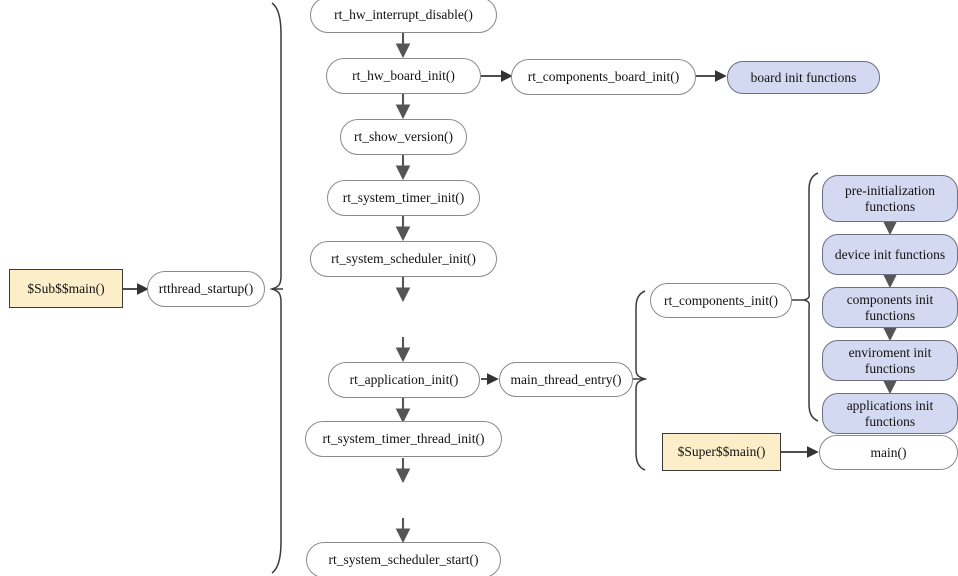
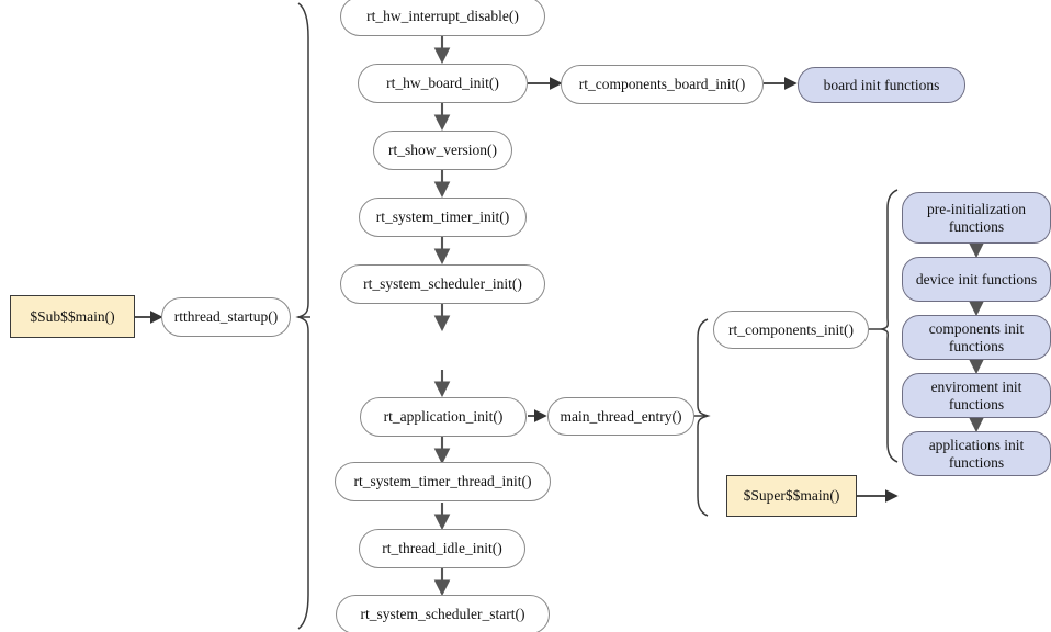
  $Sub$$main()
  rtthread_startup()
  rt_hw_interrupt_disable()
  rt_hw_board_init()
  rt_show_version()
  rt_system_timer_init()
  rt_system_scheduler_init()
  rt_application_init()
  rt_system_timer_thread_init()
+ rt_thread_idle_init()
  rt_system_scheduler_start()
  rt_components_board_init()
  board init functions
  main_thread_entry()
  rt_components_init()
  pre-initialization
  functions
  device init functions
  components init
  functions
  enviroment init
  functions
  applications init
  functions
  $Super$$main()
- main()
